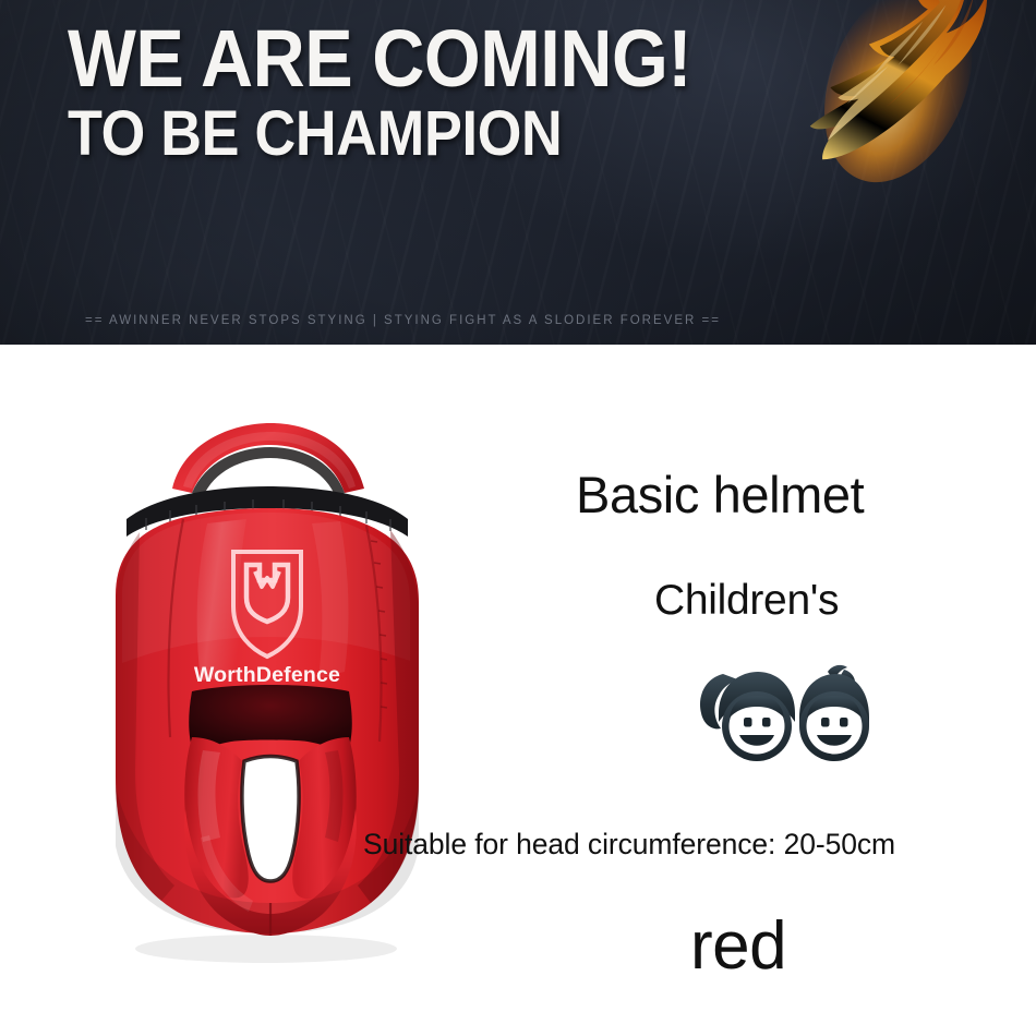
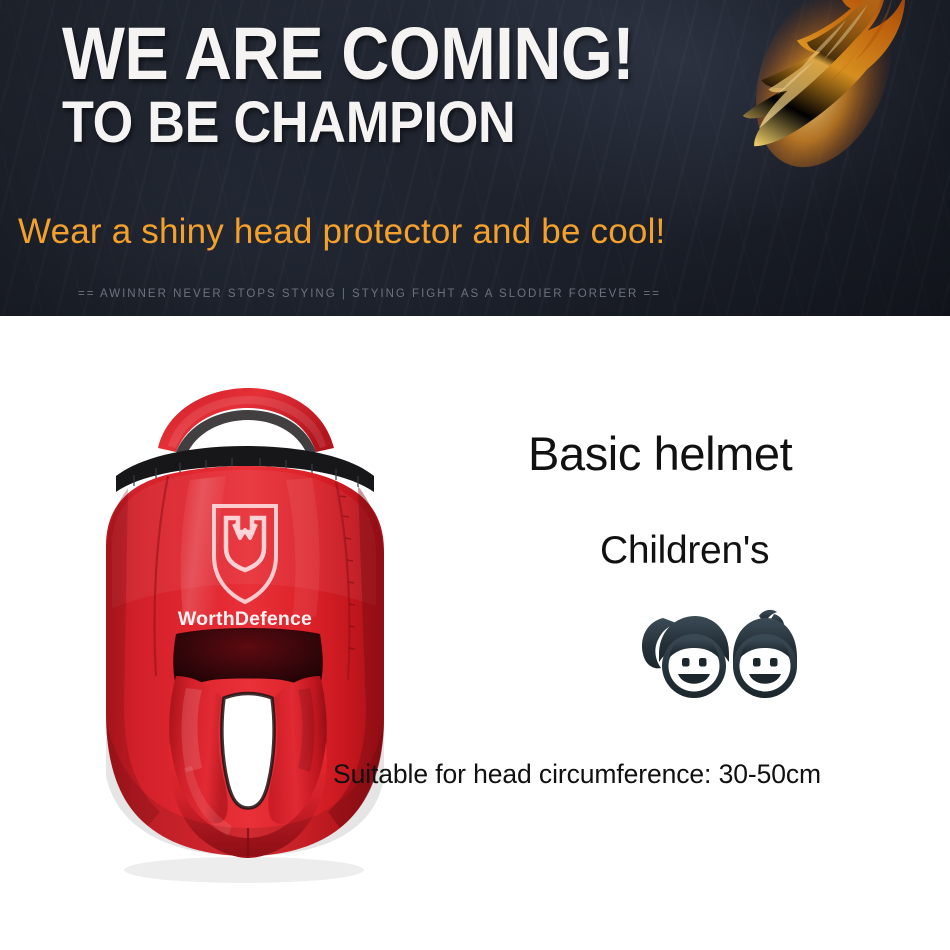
  WE ARE COMING!
  TO BE CHAMPION
+ Wear a shiny head protector and be cool!
  == AWINNER NEVER STOPS STYING | STYING FIGHT AS A SLODIER FOREVER ==
  WorthDefence
  Basic helmet
  Children's
- Suitable for head circumference: 20-50cm
+ Suitable for head circumference: 30-50cm
- red
